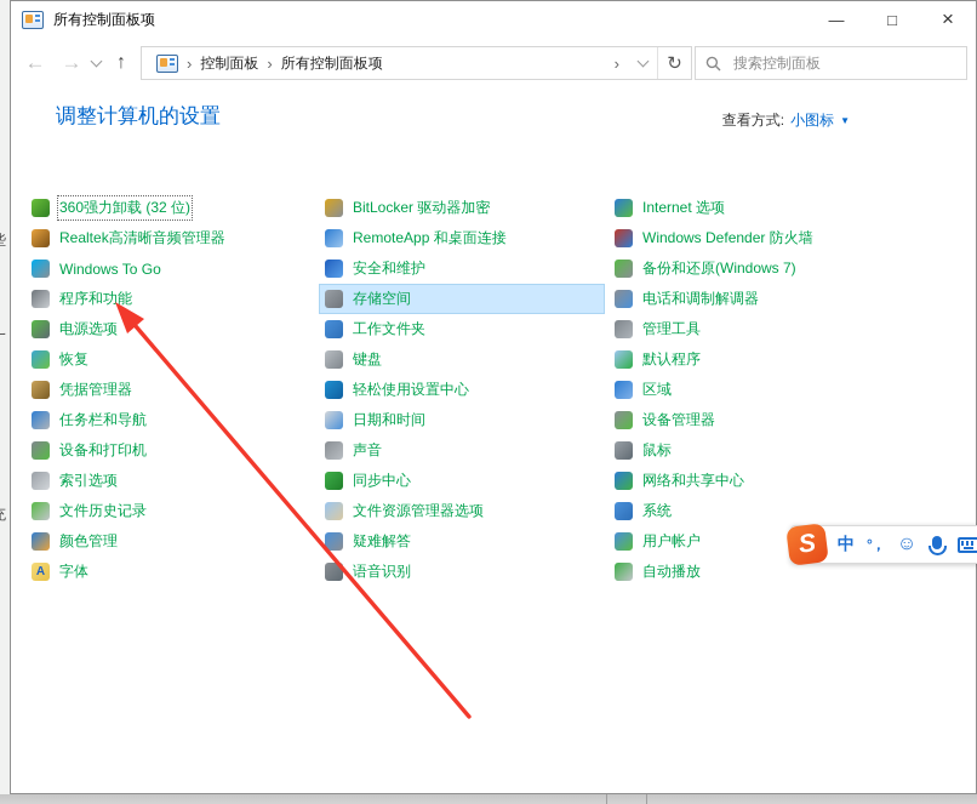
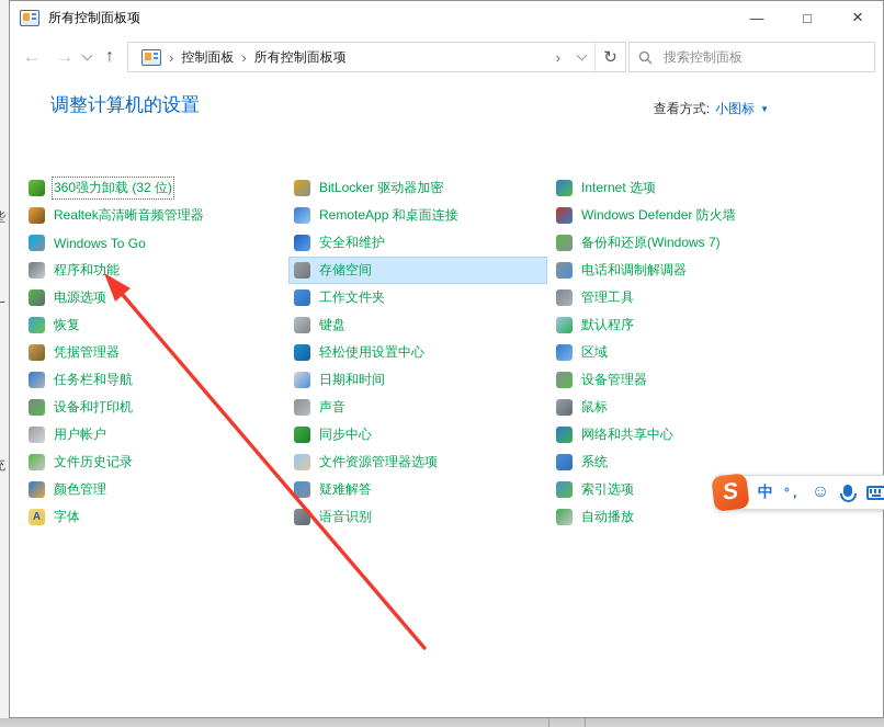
  所有控制面板项
  —
  □
  ×
  ←
  →
  ↑
  ›
  控制面板
  ›
  所有控制面板项
  ›
  ↻
  搜索控制面板
  调整计算机的设置
  查看方式:
  小图标
  ▼
  360强力卸载 (32 位)
  Realtek高清晰音频管理器
  Windows To Go
  程序和功能
  电源选项
  恢复
  凭据管理器
  任务栏和导航
  设备和打印机
- 索引选项
+ 用户帐户
  文件历史记录
  颜色管理
  A
  字体
  BitLocker 驱动器加密
  RemoteApp 和桌面连接
  安全和维护
  存储空间
  工作文件夹
  键盘
  轻松使用设置中心
  日期和时间
  声音
  同步中心
  文件资源管理器选项
  疑难解答
  语音识别
  Internet 选项
  Windows Defender 防火墙
  备份和还原(Windows 7)
  电话和调制解调器
  管理工具
  默认程序
  区域
  设备管理器
  鼠标
  网络和共享中心
  系统
- 用户帐户
+ 索引选项
  自动播放
  中
  °，
  ☺
